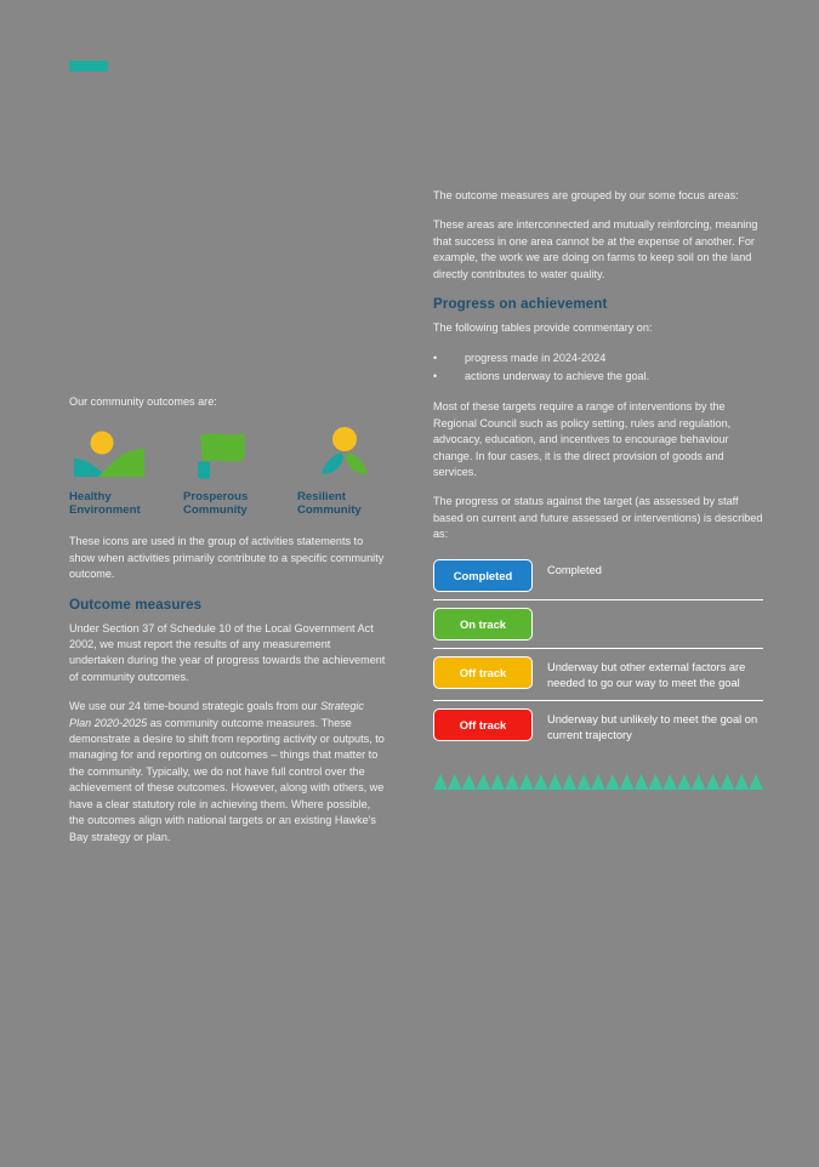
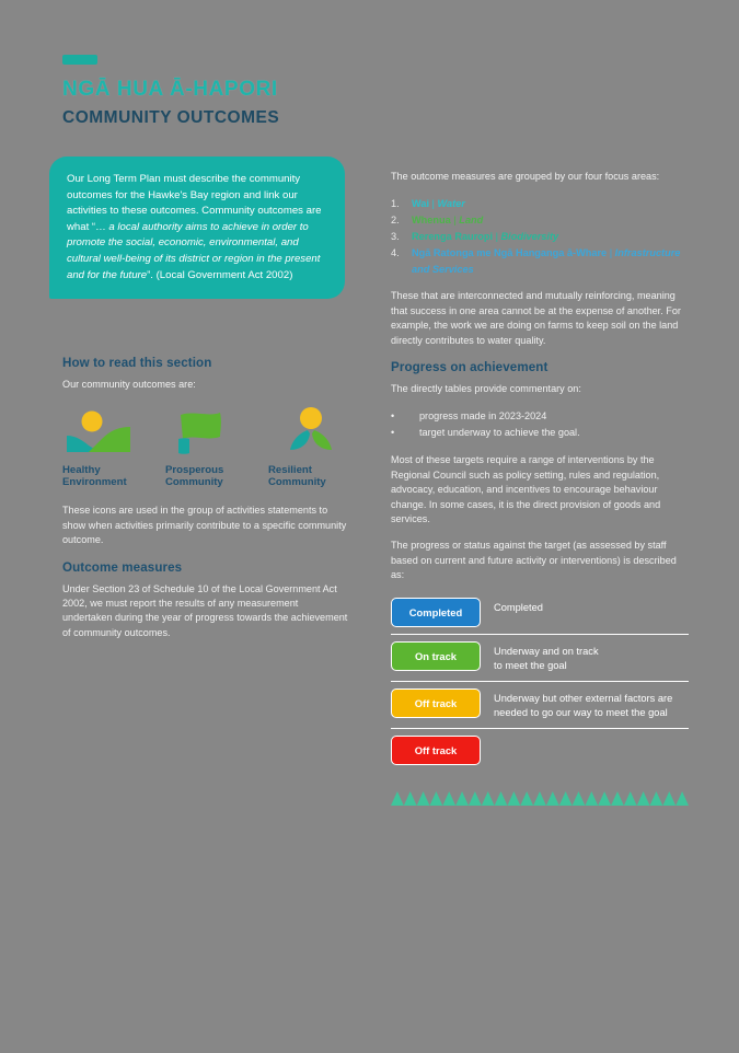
+ NGĀ HUA Ā-HAPORI
+ COMMUNITY OUTCOMES
+ Our Long Term Plan must describe the community outcomes for the Hawke's Bay region and link our activities to these outcomes. Community outcomes are what “… a local authority aims to achieve in order to promote the social, economic, environmental, and cultural well-being of its district or region in the present and for the future”. (Local Government Act 2002)
+ How to read this section
  Our community outcomes are:
  Healthy
  Environment
  Prosperous
  Community
  Resilient
  Community
  These icons are used in the group of activities statements to show when activities primarily contribute to a specific community outcome.
  Outcome measures
- Under Section 37 of Schedule 10 of the Local Government Act 2002, we must report the results of any measurement undertaken during the year of progress towards the achievement of community outcomes.
+ Under Section 23 of Schedule 10 of the Local Government Act 2002, we must report the results of any measurement undertaken during the year of progress towards the achievement of community outcomes.
- We use our 24 time-bound strategic goals from our Strategic Plan 2020-2025 as community outcome measures. These demonstrate a desire to shift from reporting activity or outputs, to managing for and reporting on outcomes – things that matter to the community. Typically, we do not have full control over the achievement of these outcomes. However, along with others, we have a clear statutory role in achieving them. Where possible, the outcomes align with national targets or an existing Hawke's Bay strategy or plan.
- The outcome measures are grouped by our some focus areas:
+ The outcome measures are grouped by our four focus areas:
+ 1.
+ Wai | Water
+ 2.
+ Whenua | Land
+ 3.
+ Rerenga Rauropi | Biodiversity
+ 4.
+ Ngā Ratonga me Ngā Hanganga ā-Whare | Infrastructure and Services
- These areas are interconnected and mutually reinforcing, meaning that success in one area cannot be at the expense of another. For example, the work we are doing on farms to keep soil on the land directly contributes to water quality.
+ These that are interconnected and mutually reinforcing, meaning that success in one area cannot be at the expense of another. For example, the work we are doing on farms to keep soil on the land directly contributes to water quality.
  Progress on achievement
- The following tables provide commentary on:
+ The directly tables provide commentary on:
  •
- progress made in 2024-2024
+ progress made in 2023-2024
  •
- actions underway to achieve the goal.
+ target underway to achieve the goal.
- Most of these targets require a range of interventions by the Regional Council such as policy setting, rules and regulation, advocacy, education, and incentives to encourage behaviour change. In four cases, it is the direct provision of goods and services.
+ Most of these targets require a range of interventions by the Regional Council such as policy setting, rules and regulation, advocacy, education, and incentives to encourage behaviour change. In some cases, it is the direct provision of goods and services.
- The progress or status against the target (as assessed by staff based on current and future assessed or interventions) is described as:
+ The progress or status against the target (as assessed by staff based on current and future activity or interventions) is described as:
  Completed
  Completed
  On track
+ Underway and on track
+ to meet the goal
  Off track
  Underway but other external factors are needed to go our way to meet the goal
  Off track
- Underway but unlikely to meet the goal on current trajectory
